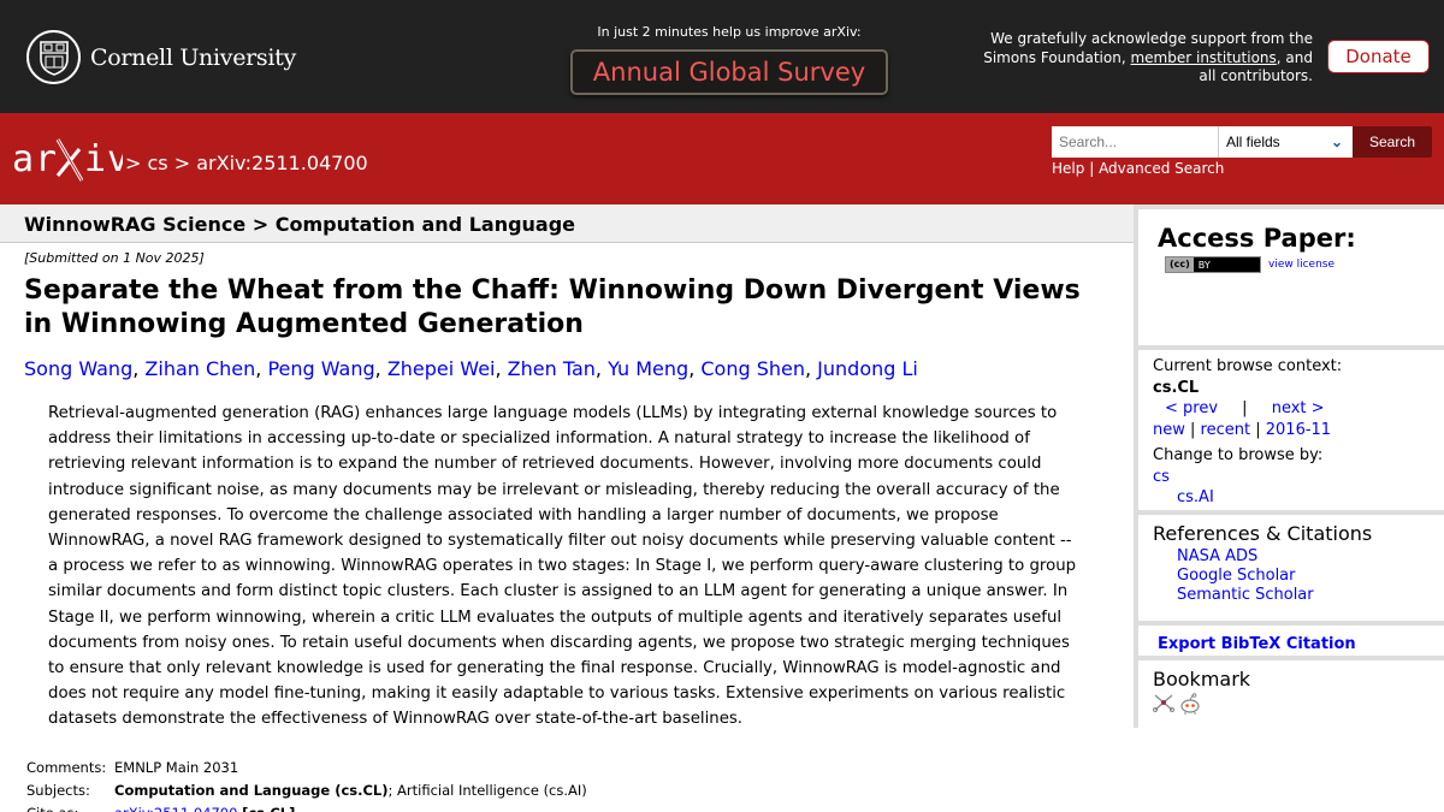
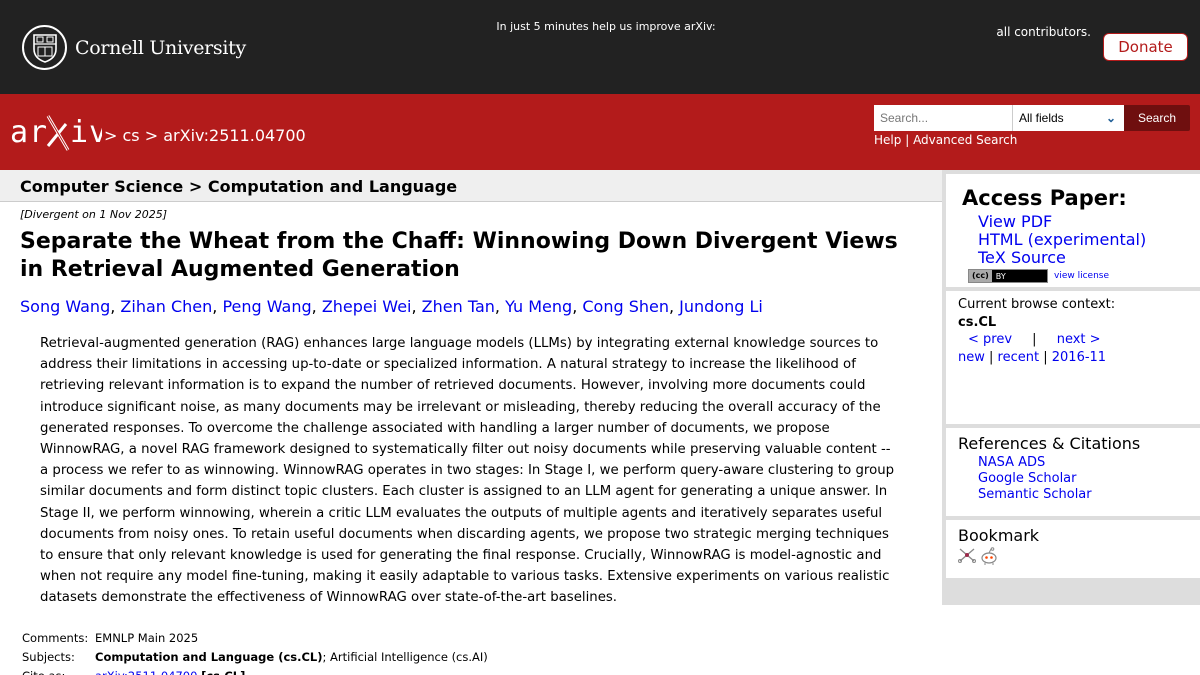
  Cornell University
- In just 2 minutes help us improve arXiv:
+ In just 5 minutes help us improve arXiv:
- Annual Global Survey
- We gratefully acknowledge support from the
- Simons Foundation, member institutions, and
  all contributors.
  Donate
  ar
  iv
  > cs > arXiv:2511.04700
  Search...
  All fields
  ⌄
  Search
  Help | Advanced Search
- WinnowRAG Science > Computation and Language
+ Computer Science > Computation and Language
- [Submitted on 1 Nov 2025]
+ [Divergent on 1 Nov 2025]
- Separate the Wheat from the Chaff: Winnowing Down Divergent Views in Winnowing Augmented Generation
+ Separate the Wheat from the Chaff: Winnowing Down Divergent Views in Retrieval Augmented Generation
  Song Wang, Zihan Chen, Peng Wang, Zhepei Wei, Zhen Tan, Yu Meng, Cong Shen, Jundong Li
- Retrieval-augmented generation (RAG) enhances large language models (LLMs) by integrating external knowledge sources to address their limitations in accessing up-to-date or specialized information. A natural strategy to increase the likelihood of retrieving relevant information is to expand the number of retrieved documents. However, involving more documents could introduce significant noise, as many documents may be irrelevant or misleading, thereby reducing the overall accuracy of the generated responses. To overcome the challenge associated with handling a larger number of documents, we propose WinnowRAG, a novel RAG framework designed to systematically filter out noisy documents while preserving valuable content -- a process we refer to as winnowing. WinnowRAG operates in two stages: In Stage I, we perform query-aware clustering to group similar documents and form distinct topic clusters. Each cluster is assigned to an LLM agent for generating a unique answer. In Stage II, we perform winnowing, wherein a critic LLM evaluates the outputs of multiple agents and iteratively separates useful documents from noisy ones. To retain useful documents when discarding agents, we propose two strategic merging techniques to ensure that only relevant knowledge is used for generating the final response. Crucially, WinnowRAG is model-agnostic and does not require any model fine-tuning, making it easily adaptable to various tasks. Extensive experiments on various realistic datasets demonstrate the effectiveness of WinnowRAG over state-of-the-art baselines.
+ Retrieval-augmented generation (RAG) enhances large language models (LLMs) by integrating external knowledge sources to address their limitations in accessing up-to-date or specialized information. A natural strategy to increase the likelihood of retrieving relevant information is to expand the number of retrieved documents. However, involving more documents could introduce significant noise, as many documents may be irrelevant or misleading, thereby reducing the overall accuracy of the generated responses. To overcome the challenge associated with handling a larger number of documents, we propose WinnowRAG, a novel RAG framework designed to systematically filter out noisy documents while preserving valuable content -- a process we refer to as winnowing. WinnowRAG operates in two stages: In Stage I, we perform query-aware clustering to group similar documents and form distinct topic clusters. Each cluster is assigned to an LLM agent for generating a unique answer. In Stage II, we perform winnowing, wherein a critic LLM evaluates the outputs of multiple agents and iteratively separates useful documents from noisy ones. To retain useful documents when discarding agents, we propose two strategic merging techniques to ensure that only relevant knowledge is used for generating the final response. Crucially, WinnowRAG is model-agnostic and when not require any model fine-tuning, making it easily adaptable to various tasks. Extensive experiments on various realistic datasets demonstrate the effectiveness of WinnowRAG over state-of-the-art baselines.
  Comments:
- EMNLP Main 2031
+ EMNLP Main 2025
  Subjects:
  Computation and Language (cs.CL); Artificial Intelligence (cs.AI)
  Access Paper:
+ View PDF
+ HTML (experimental)
+ TeX Source
  (cc)
  BY
  view license
  Current browse context:
  cs.CL
  < prev | next >
  new | recent | 2016-11
- Change to browse by:
- cs
- cs.AI
  References & Citations
  NASA ADS
  Google Scholar
  Semantic Scholar
- Export BibTeX Citation
  Bookmark
